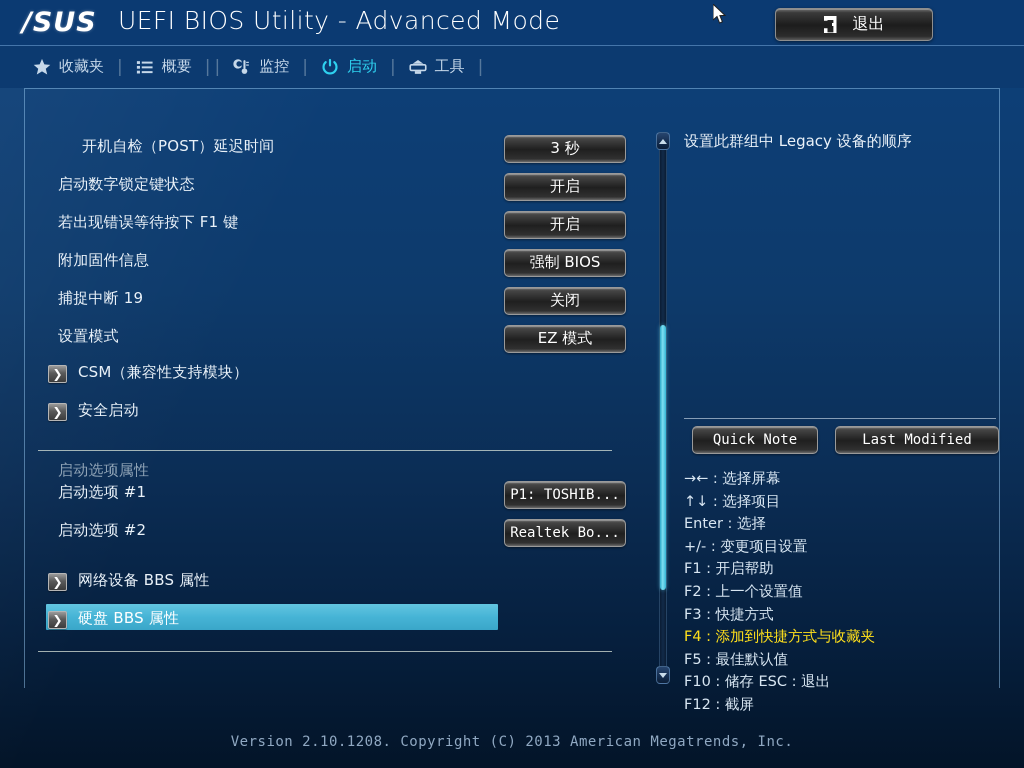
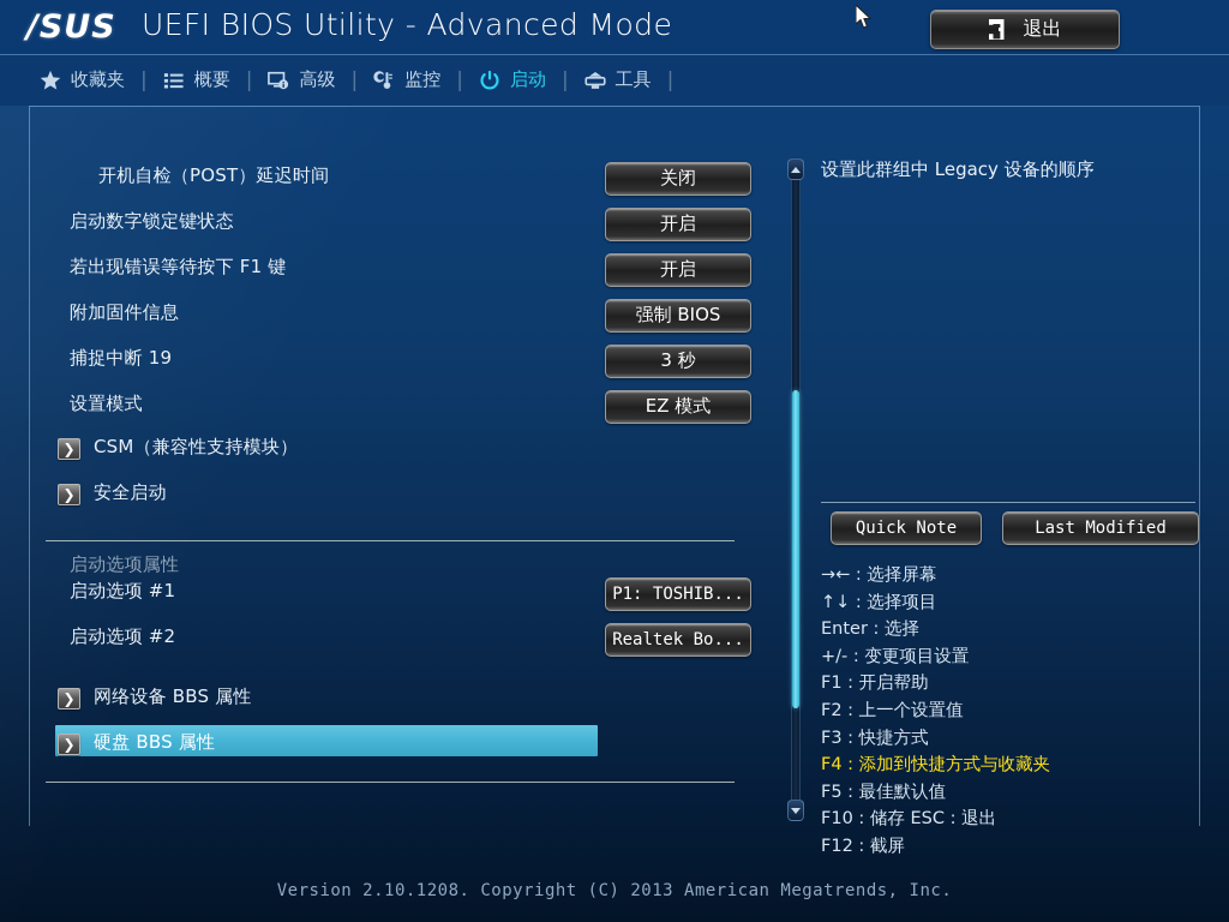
  /SUS
  UEFI BIOS Utility - Advanced Mode
  退出
  收藏夹
  |
  概要
  |
+ 高级
  |
  监控
  |
  启动
  |
  工具
  |
  开机自检（POST）延迟时间
- 3 秒
+ 关闭
  启动数字锁定键状态
  开启
  若出现错误等待按下 F1 键
  开启
  附加固件信息
  强制 BIOS
  捕捉中断 19
- 关闭
+ 3 秒
  设置模式
  EZ 模式
  ❯
  CSM（兼容性支持模块）
  ❯
  安全启动
  启动选项属性
  启动选项 #1
  P1: TOSHIB...
  启动选项 #2
  Realtek Bo...
  ❯
  网络设备 BBS 属性
  ❯
  硬盘 BBS 属性
  设置此群组中 Legacy 设备的顺序
  Quick Note
  Last Modified
  →← : 选择屏幕
  ↑↓ : 选择项目
  Enter : 选择
  +/- : 变更项目设置
  F1 : 开启帮助
  F2 : 上一个设置值
  F3 : 快捷方式
  F4 : 添加到快捷方式与收藏夹
  F5 : 最佳默认值
  F10 : 储存 ESC : 退出
  F12 : 截屏
  Version 2.10.1208. Copyright (C) 2013 American Megatrends, Inc.
